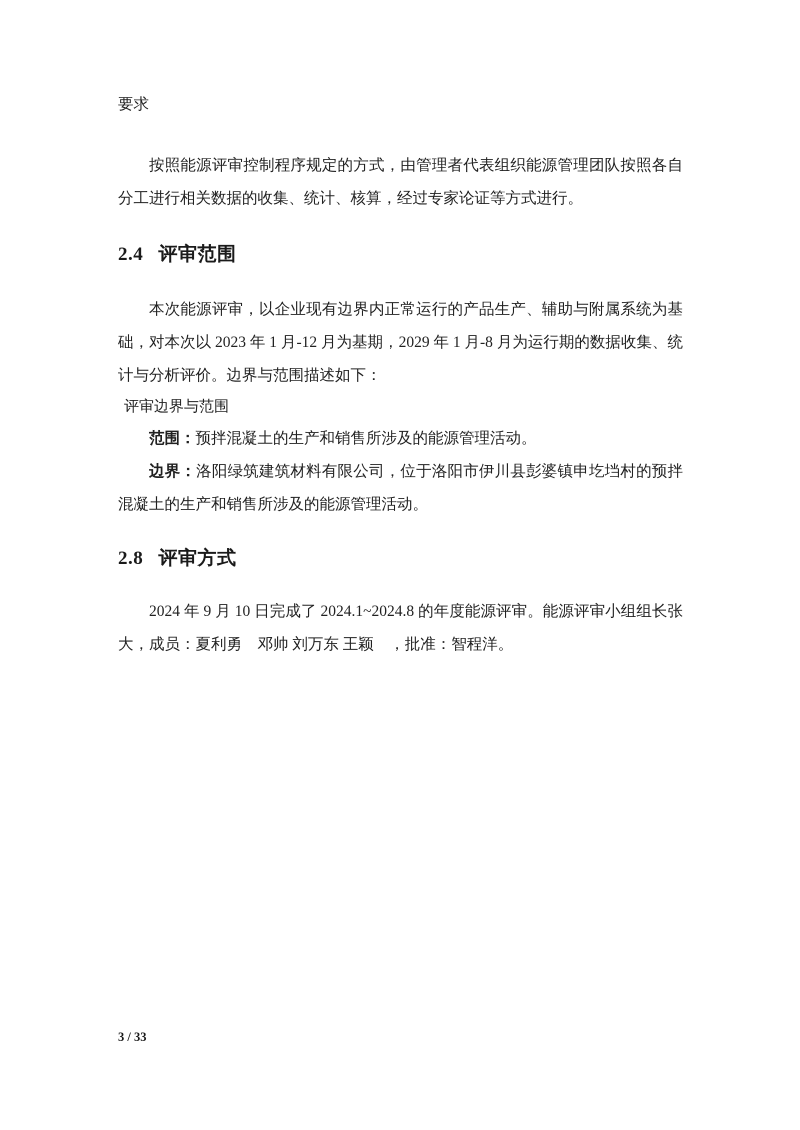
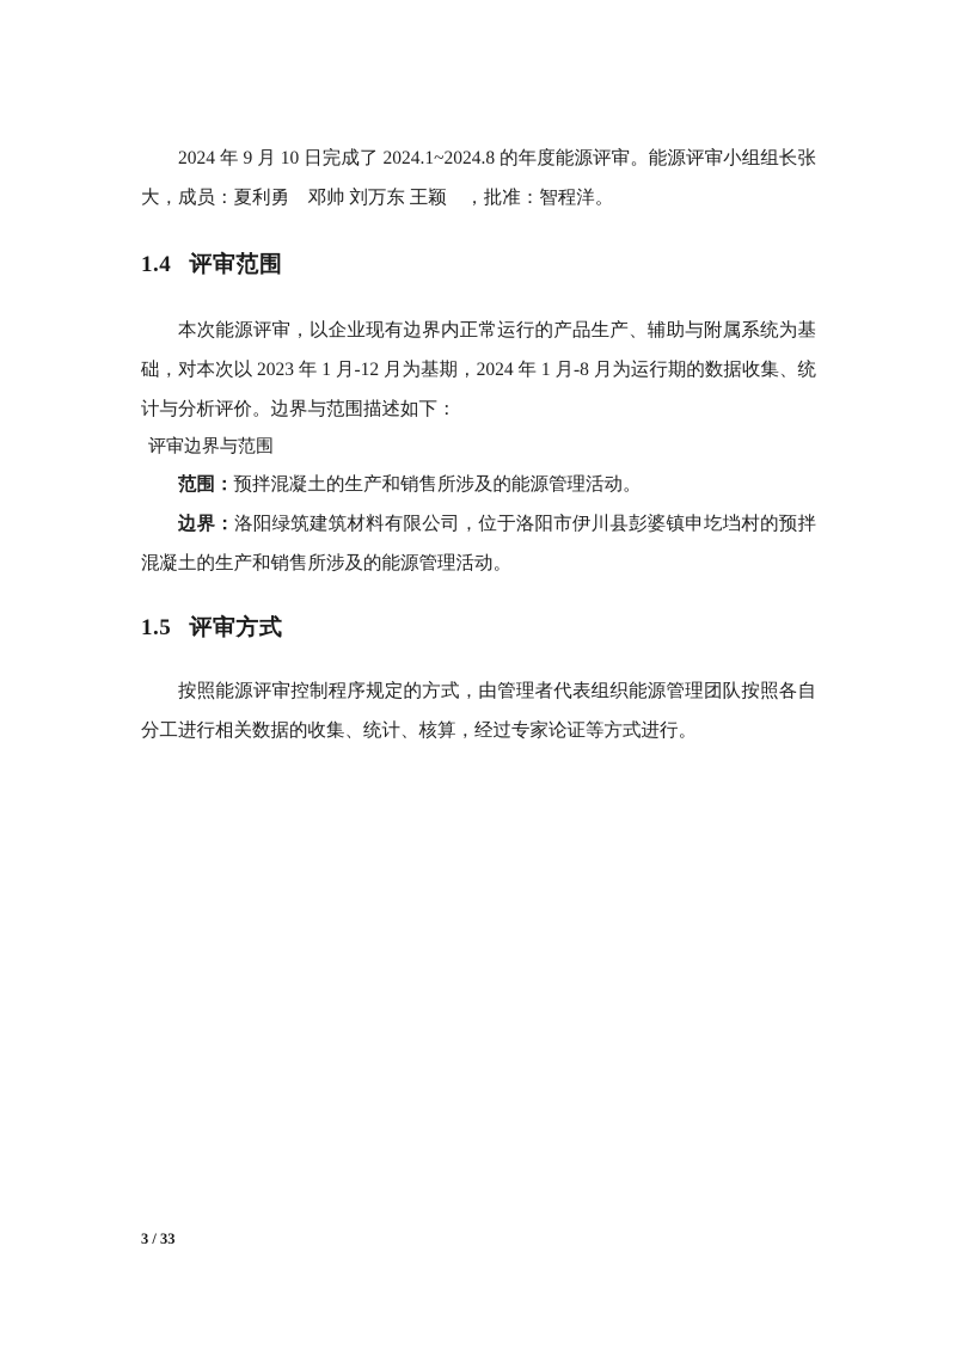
- 要求
- 按照能源评审控制程序规定的方式，由管理者代表组织能源管理团队按照各自分工进行相关数据的收集、统计、核算，经过专家论证等方式进行。
+ 2024 年 9 月 10 日完成了 2024.1~2024.8 的年度能源评审。能源评审小组组长张大，成员：夏利勇 邓帅 刘万东 王颖 ，批准：智程洋。
- 2.4 评审范围
+ 1.4 评审范围
- 本次能源评审，以企业现有边界内正常运行的产品生产、辅助与附属系统为基础，对本次以 2023 年 1 月-12 月为基期，2029 年 1 月-8 月为运行期的数据收集、统计与分析评价。边界与范围描述如下：
+ 本次能源评审，以企业现有边界内正常运行的产品生产、辅助与附属系统为基础，对本次以 2023 年 1 月-12 月为基期，2024 年 1 月-8 月为运行期的数据收集、统计与分析评价。边界与范围描述如下：
  评审边界与范围
  范围：预拌混凝土的生产和销售所涉及的能源管理活动。
  边界：洛阳绿筑建筑材料有限公司，位于洛阳市伊川县彭婆镇申圪垱村的预拌混凝土的生产和销售所涉及的能源管理活动。
- 2.8 评审方式
+ 1.5 评审方式
- 2024 年 9 月 10 日完成了 2024.1~2024.8 的年度能源评审。能源评审小组组长张大，成员：夏利勇 邓帅 刘万东 王颖 ，批准：智程洋。
+ 按照能源评审控制程序规定的方式，由管理者代表组织能源管理团队按照各自分工进行相关数据的收集、统计、核算，经过专家论证等方式进行。
  3 / 33
